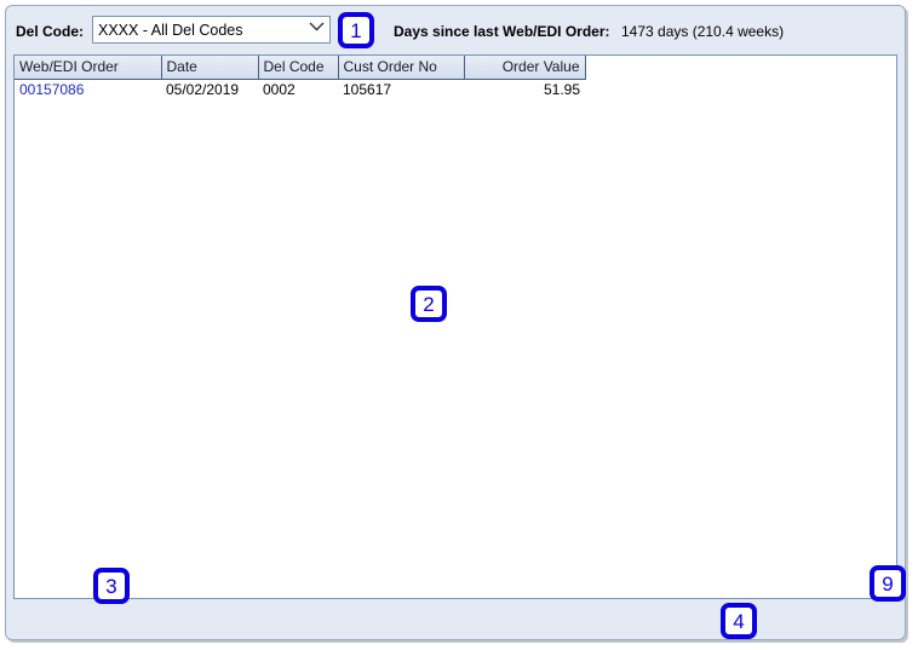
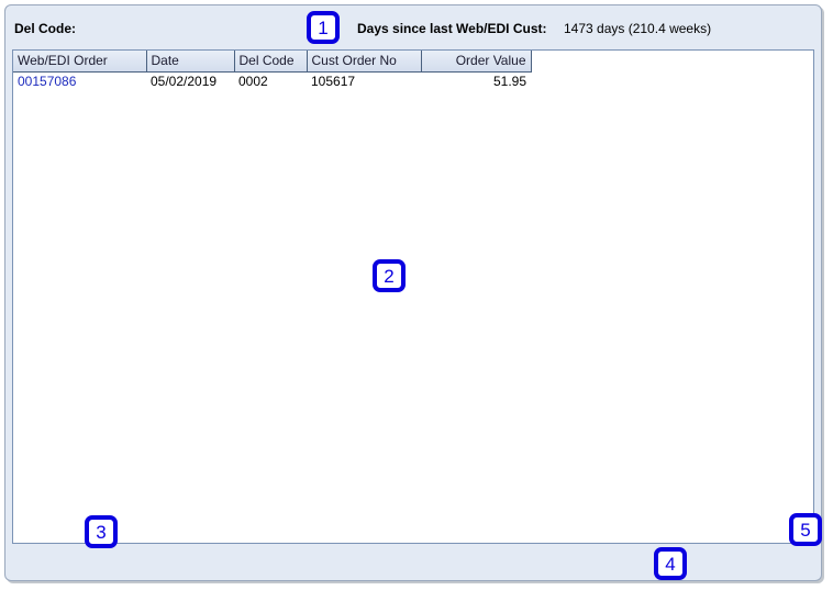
  Del Code:
- XXXX - All Del Codes
- Days since last Web/EDI Order:
+ Days since last Web/EDI Cust:
  1473 days (210.4 weeks)
  Web/EDI Order	Date	Del Code	Cust Order No	Order Value
  00157086	05/02/2019	0002	105617	51.95
  1
  2
  3
  4
- 9
+ 5
